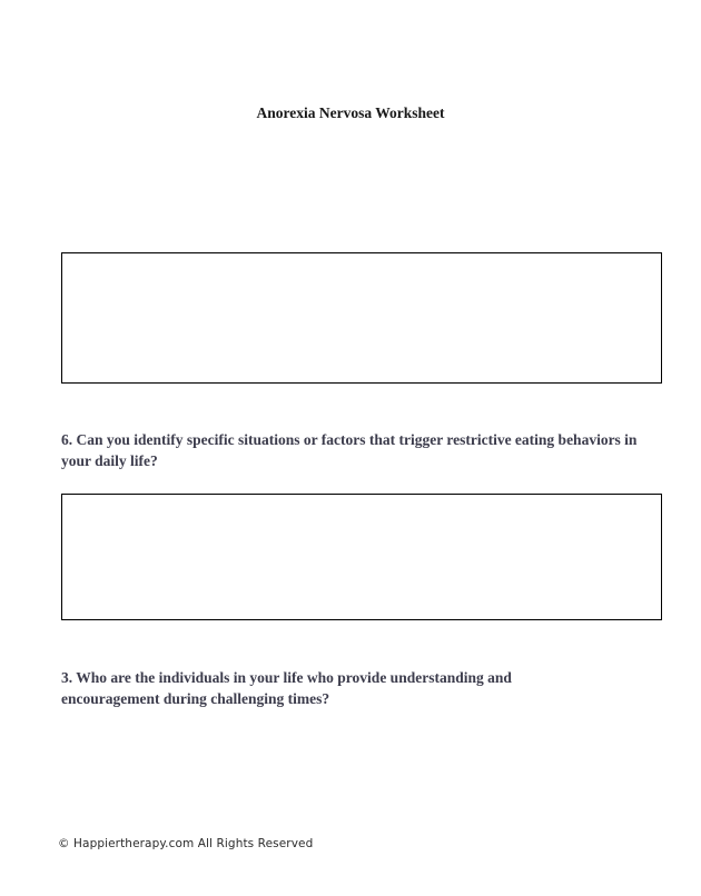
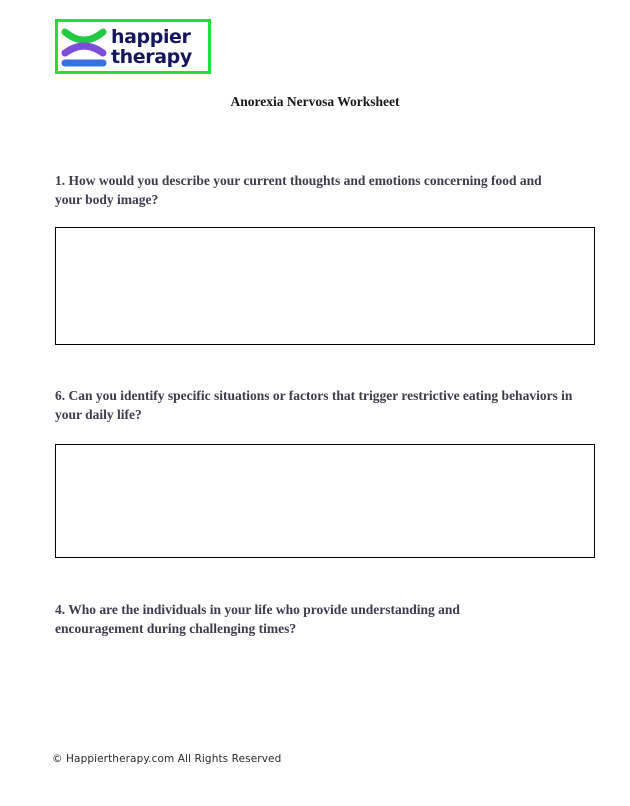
+ happier
+ therapy
  Anorexia Nervosa Worksheet
+ 1. How would you describe your current thoughts and emotions concerning food and your body image?
  6. Can you identify specific situations or factors that trigger restrictive eating behaviors in your daily life?
- 3. Who are the individuals in your life who provide understanding and encouragement during challenging times?
+ 4. Who are the individuals in your life who provide understanding and encouragement during challenging times?
  © Happiertherapy.com All Rights Reserved
